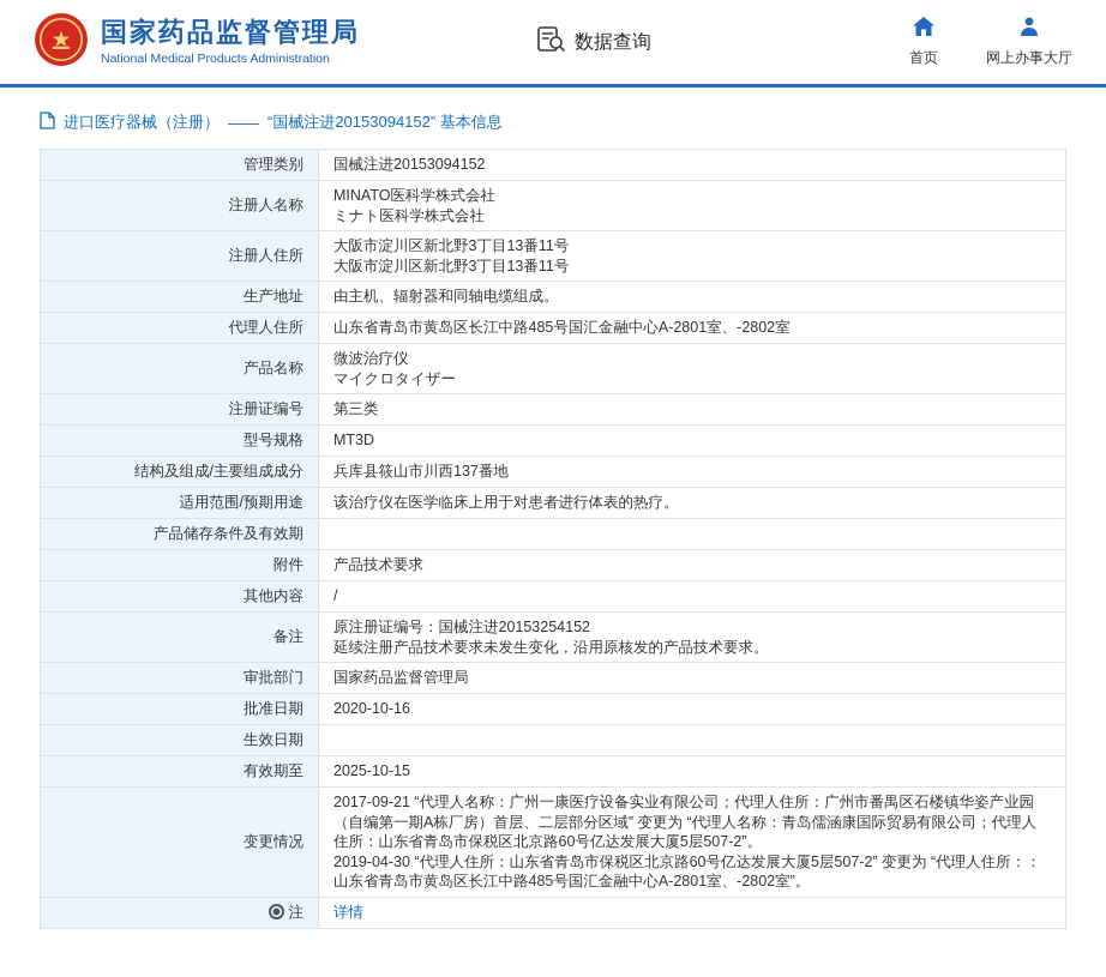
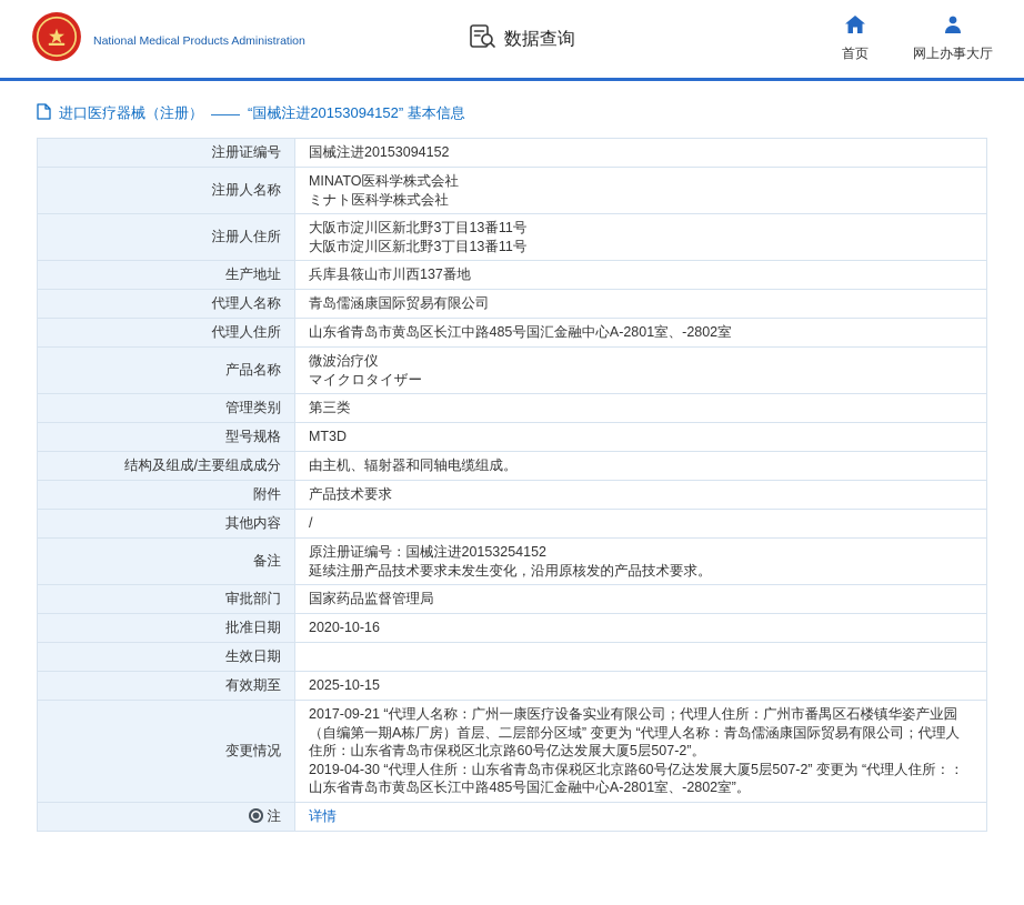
- 国家药品监督管理局
  National Medical Products Administration
  数据查询
  首页
  网上办事大厅
  进口医疗器械（注册）
  ——
  “国械注进20153094152” 基本信息
- 管理类别	国械注进20153094152
+ 注册证编号	国械注进20153094152
  注册人名称	MINATO医科学株式会社ミナト医科学株式会社
  注册人住所	大阪市淀川区新北野3丁目13番11号大阪市淀川区新北野3丁目13番11号
- 生产地址	由主机、辐射器和同轴电缆组成。
+ 生产地址	兵库县筱山市川西137番地
+ 代理人名称	青岛儒涵康国际贸易有限公司
  代理人住所	山东省青岛市黄岛区长江中路485号国汇金融中心A-2801室、-2802室
  产品名称	微波治疗仪マイクロタイザー
- 注册证编号	第三类
+ 管理类别	第三类
  型号规格	MT3D
- 结构及组成/主要组成成分	兵库县筱山市川西137番地
+ 结构及组成/主要组成成分	由主机、辐射器和同轴电缆组成。
- 适用范围/预期用途	该治疗仪在医学临床上用于对患者进行体表的热疗。
- 产品储存条件及有效期
  附件	产品技术要求
  其他内容	/
  备注	原注册证编号：国械注进20153254152延续注册产品技术要求未发生变化，沿用原核发的产品技术要求。
  审批部门	国家药品监督管理局
  批准日期	2020-10-16
  生效日期
  有效期至	2025-10-15
  变更情况	2017-09-21 “代理人名称：广州一康医疗设备实业有限公司；代理人住所：广州市番禺区石楼镇华姿产业园（自编第一期A栋厂房）首层、二层部分区域” 变更为 “代理人名称：青岛儒涵康国际贸易有限公司；代理人住所：山东省青岛市保税区北京路60号亿达发展大厦5层507-2”。2019-04-30 “代理人住所：山东省青岛市保税区北京路60号亿达发展大厦5层507-2” 变更为 “代理人住所：：山东省青岛市黄岛区长江中路485号国汇金融中心A-2801室、-2802室”。
  注	详情
